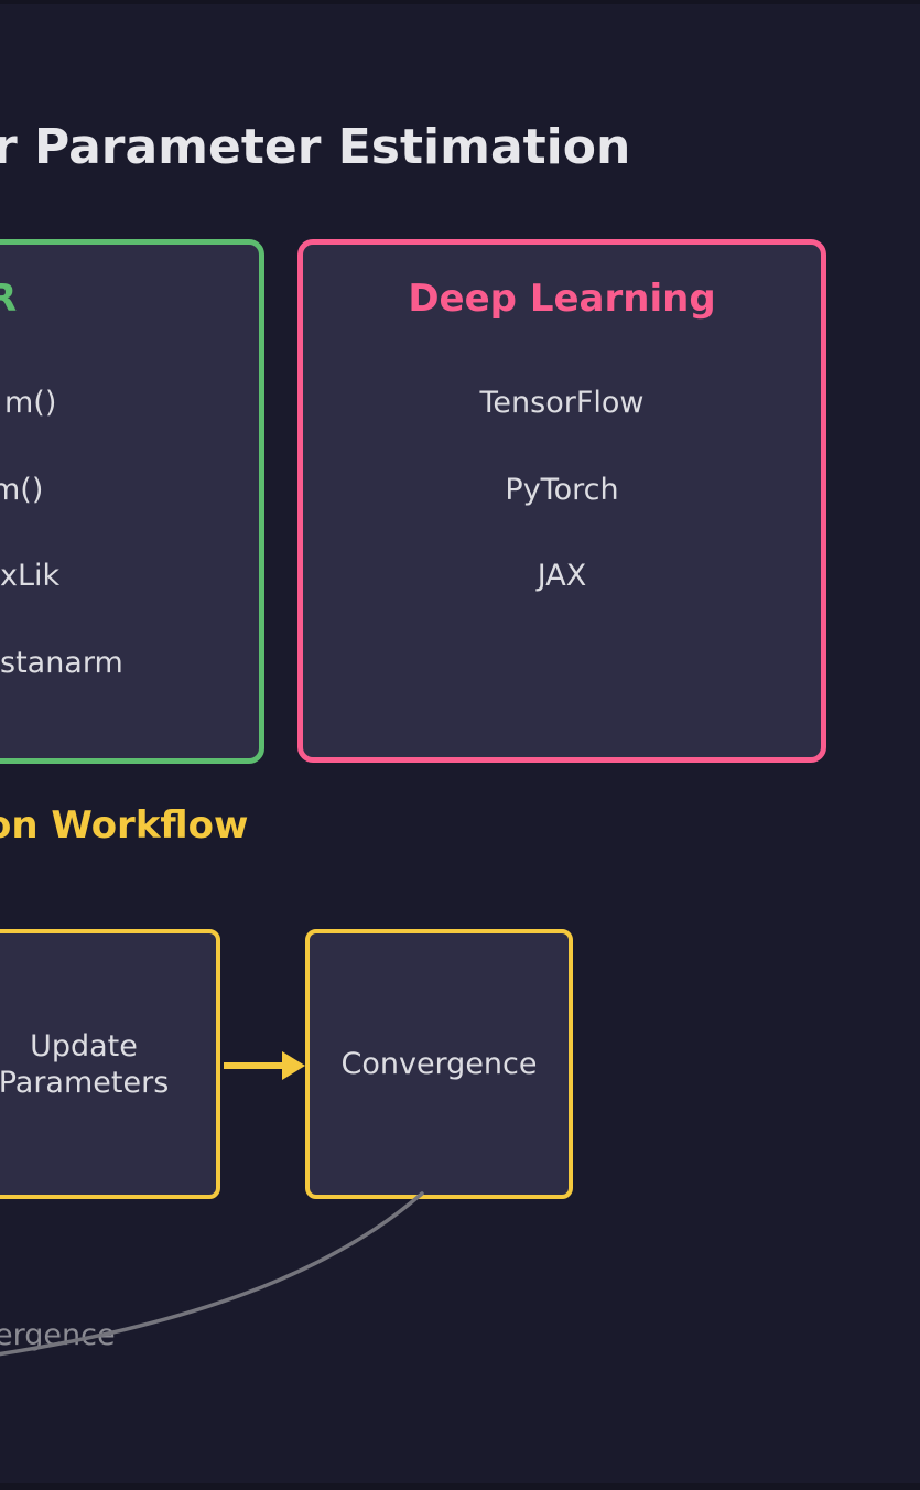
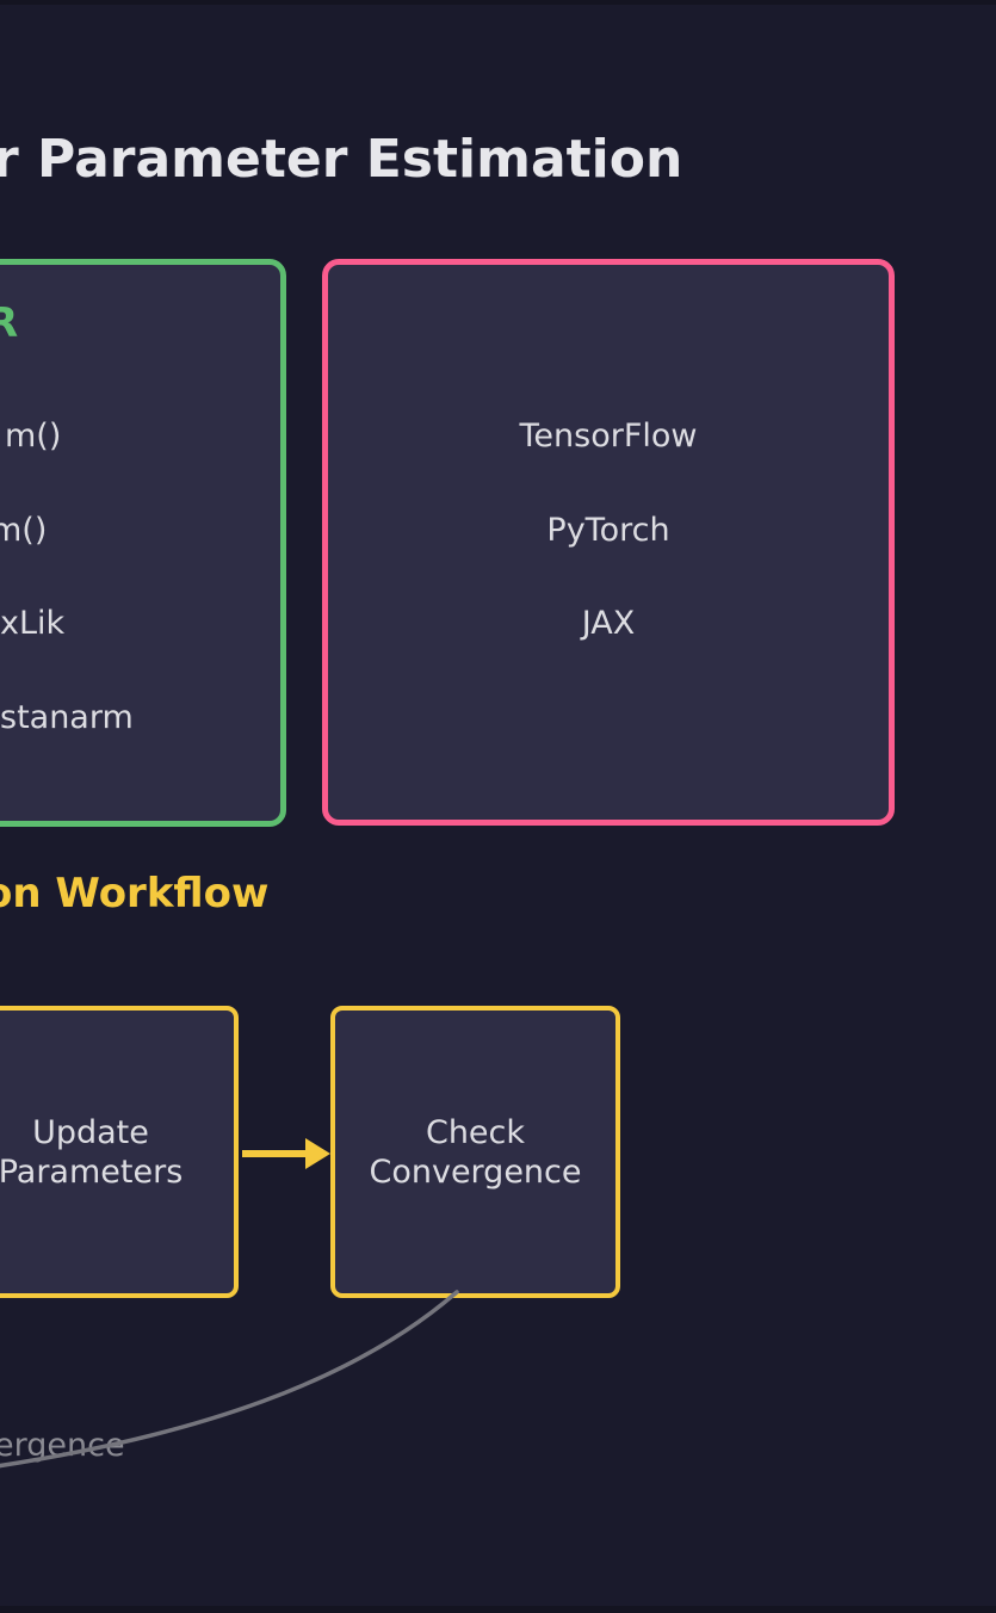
  r Parameter Estimation
  R
  m()
  m()
  xLik
  stanarm
- Deep Learning
  TensorFlow
  PyTorch
  JAX
  n Workflow
  Update
  Parameters
+ Check
  Convergence
  ergenc
